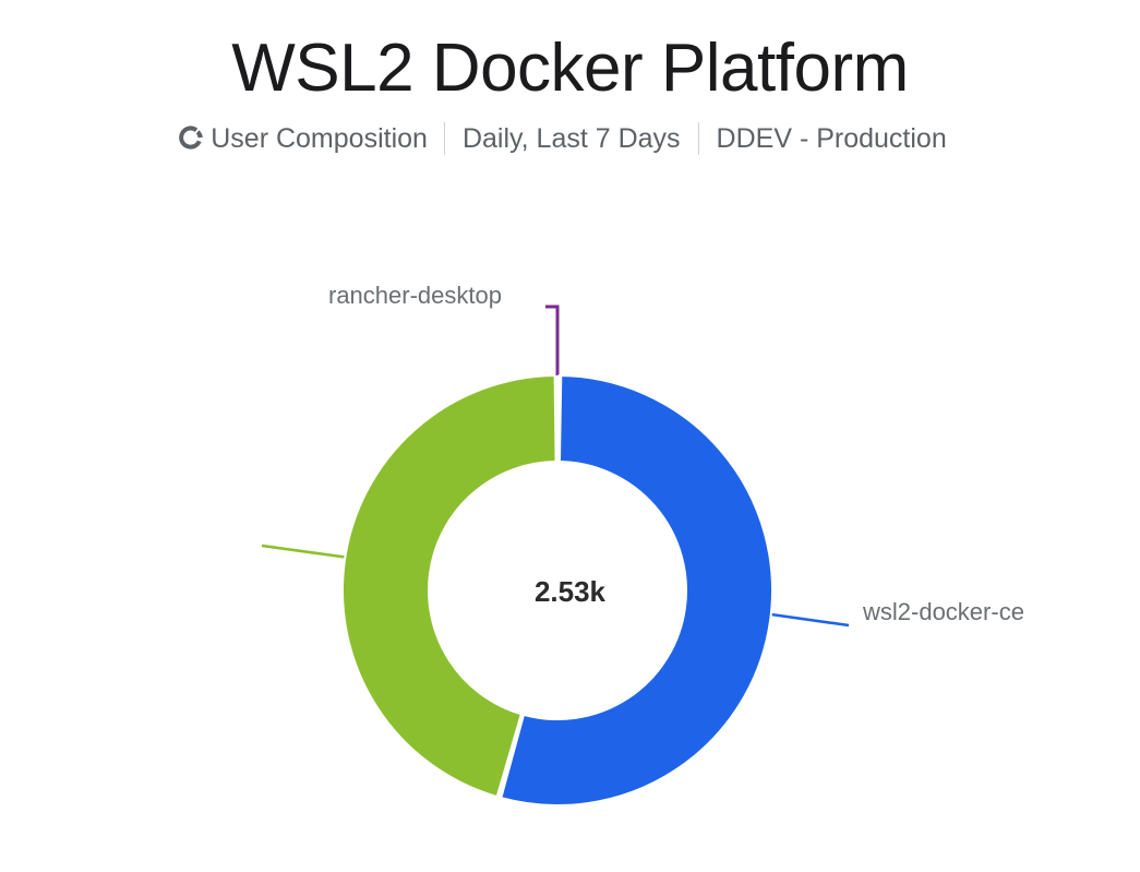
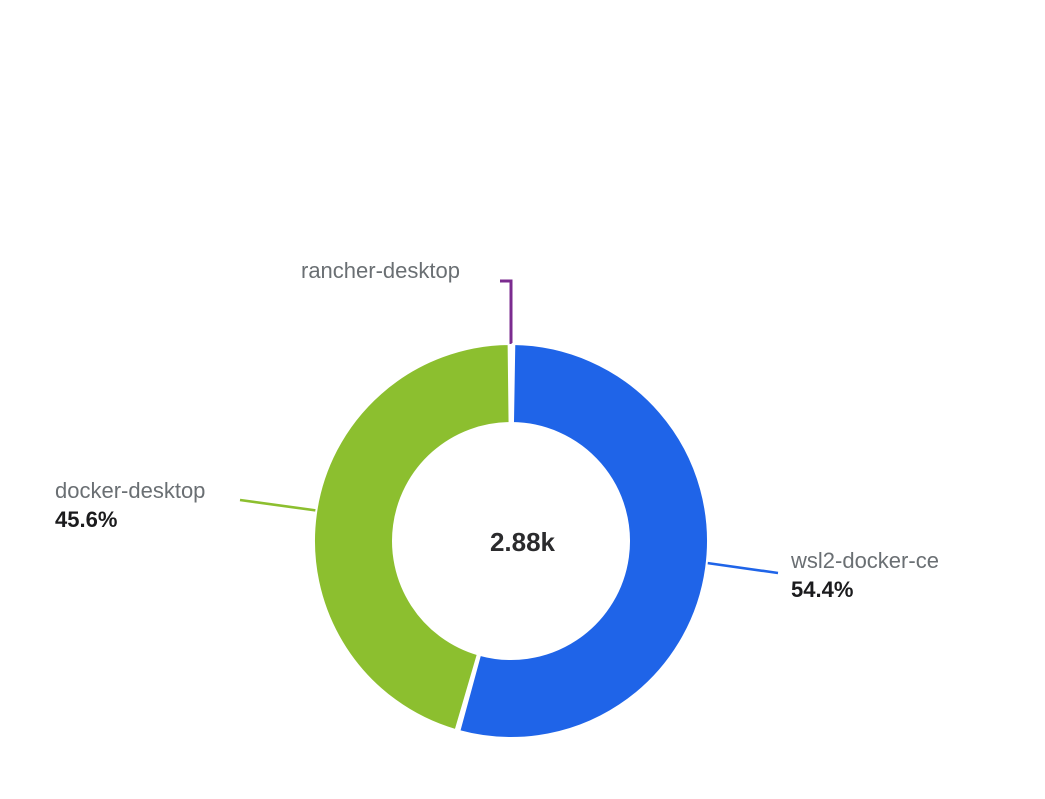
- WSL2 Docker Platform
- User Composition
- Daily, Last 7 Days
- DDEV - Production
- 2.53k
+ 2.88k
  rancher-desktop
+ docker-desktop
+ 45.6%
  wsl2-docker-ce
+ 54.4%
